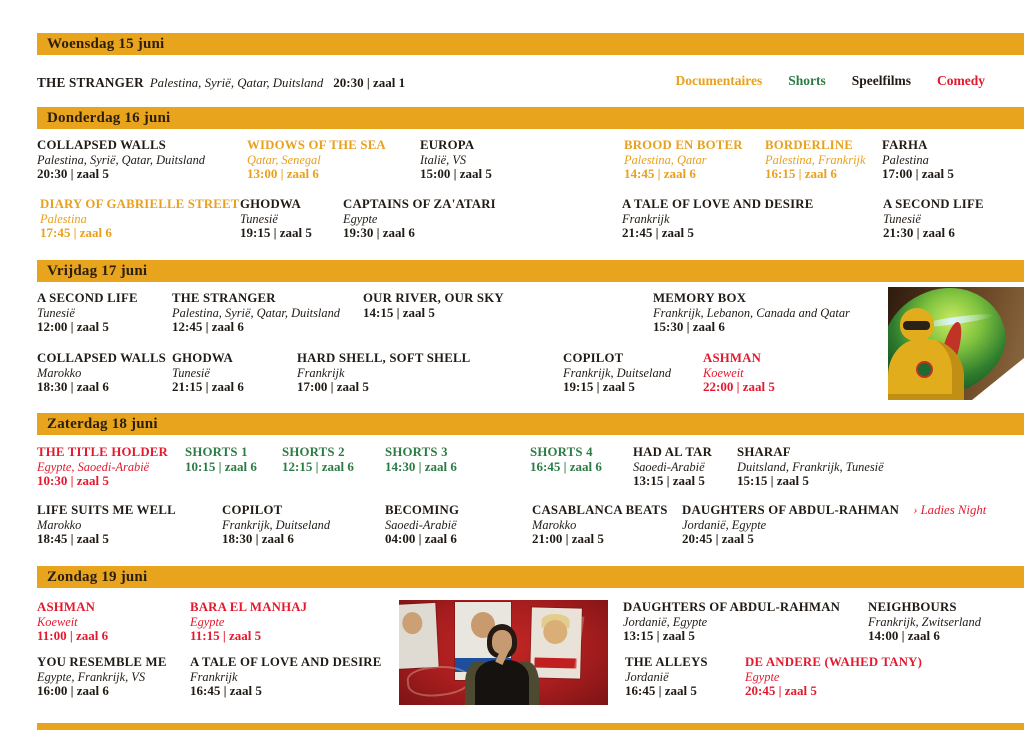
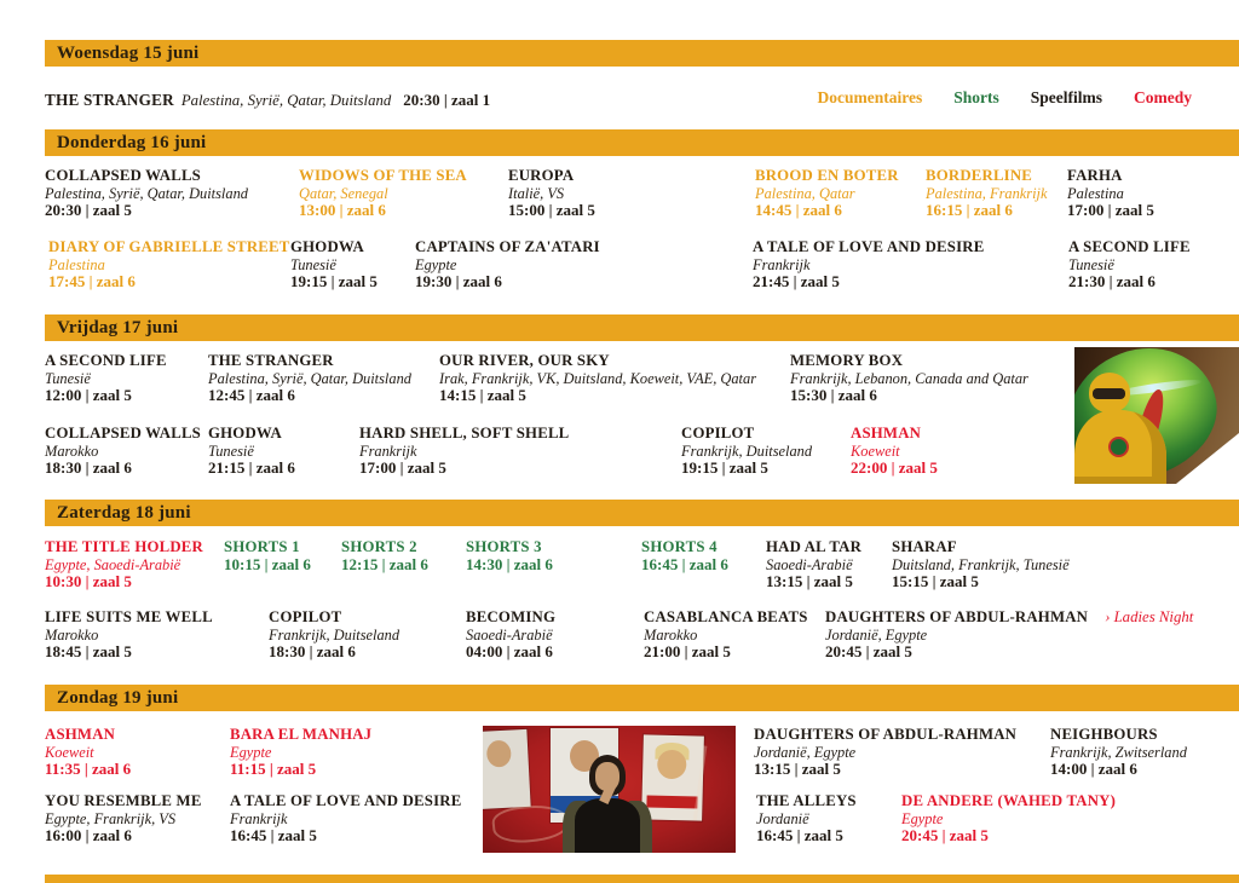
  Woensdag 15 juni
  THE STRANGER Palestina, Syrië, Qatar, Duitsland 20:30 | zaal 1
  Donderdag 16 juni
  COLLAPSED WALLS
  Palestina, Syrië, Qatar, Duitsland
  20:30 | zaal 5
  WIDOWS OF THE SEA
  Qatar, Senegal
  13:00 | zaal 6
  EUROPA
  Italië, VS
  15:00 | zaal 5
  BROOD EN BOTER
  Palestina, Qatar
  14:45 | zaal 6
  BORDERLINE
  Palestina, Frankrijk
  16:15 | zaal 6
  FARHA
  Palestina
  17:00 | zaal 5
  DIARY OF GABRIELLE STREET
  Palestina
  17:45 | zaal 6
  GHODWA
  Tunesië
  19:15 | zaal 5
  CAPTAINS OF ZA'ATARI
  Egypte
  19:30 | zaal 6
  A TALE OF LOVE AND DESIRE
  Frankrijk
  21:45 | zaal 5
  A SECOND LIFE
  Tunesië
  21:30 | zaal 6
  Vrijdag 17 juni
  A SECOND LIFE
  Tunesië
  12:00 | zaal 5
  THE STRANGER
  Palestina, Syrië, Qatar, Duitsland
  12:45 | zaal 6
  OUR RIVER, OUR SKY
+ Irak, Frankrijk, VK, Duitsland, Koeweit, VAE, Qatar
  14:15 | zaal 5
  MEMORY BOX
  Frankrijk, Lebanon, Canada and Qatar
  15:30 | zaal 6
  COLLAPSED WALLS
  Marokko
  18:30 | zaal 6
  GHODWA
  Tunesië
  21:15 | zaal 6
  HARD SHELL, SOFT SHELL
  Frankrijk
  17:00 | zaal 5
  COPILOT
  Frankrijk, Duitseland
  19:15 | zaal 5
  ASHMAN
  Koeweit
  22:00 | zaal 5
  Zaterdag 18 juni
  THE TITLE HOLDER
  Egypte, Saoedi-Arabië
  10:30 | zaal 5
  SHORTS 1
  10:15 | zaal 6
  SHORTS 2
  12:15 | zaal 6
  SHORTS 3
  14:30 | zaal 6
  SHORTS 4
  16:45 | zaal 6
  HAD AL TAR
  Saoedi-Arabië
  13:15 | zaal 5
  SHARAF
  Duitsland, Frankrijk, Tunesië
  15:15 | zaal 5
  LIFE SUITS ME WELL
  Marokko
  18:45 | zaal 5
  COPILOT
  Frankrijk, Duitseland
  18:30 | zaal 6
  BECOMING
  Saoedi-Arabië
  04:00 | zaal 6
  CASABLANCA BEATS
  Marokko
  21:00 | zaal 5
  DAUGHTERS OF ABDUL-RAHMAN › Ladies Night
  Jordanië, Egypte
  20:45 | zaal 5
  Zondag 19 juni
  ASHMAN
  Koeweit
- 11:00 | zaal 6
+ 11:35 | zaal 6
  BARA EL MANHAJ
  Egypte
  11:15 | zaal 5
  DAUGHTERS OF ABDUL-RAHMAN
  Jordanië, Egypte
  13:15 | zaal 5
  NEIGHBOURS
  Frankrijk, Zwitserland
  14:00 | zaal 6
  YOU RESEMBLE ME
  Egypte, Frankrijk, VS
  16:00 | zaal 6
  A TALE OF LOVE AND DESIRE
  Frankrijk
  16:45 | zaal 5
  THE ALLEYS
  Jordanië
  16:45 | zaal 5
  DE ANDERE (WAHED TANY)
  Egypte
  20:45 | zaal 5
  Documentaires
  Shorts
  Speelfilms
  Comedy
